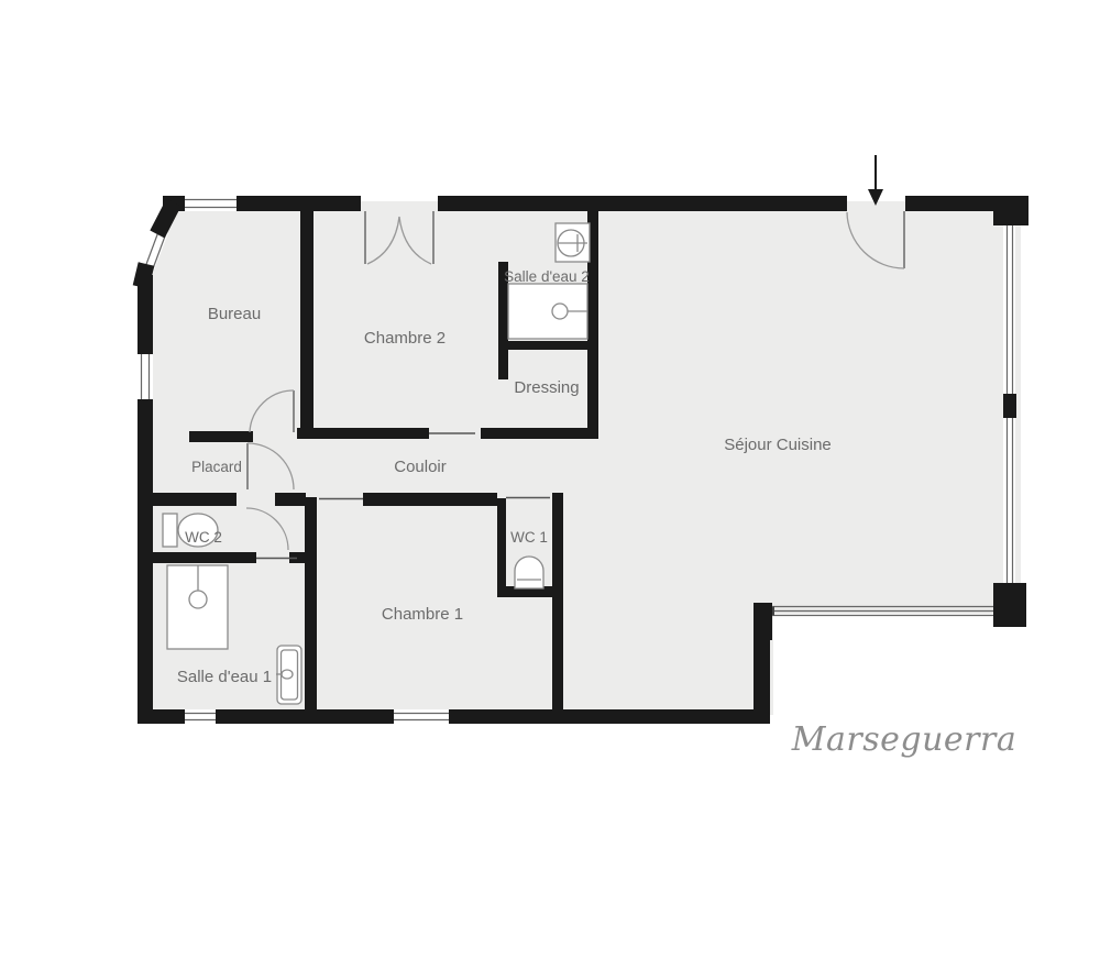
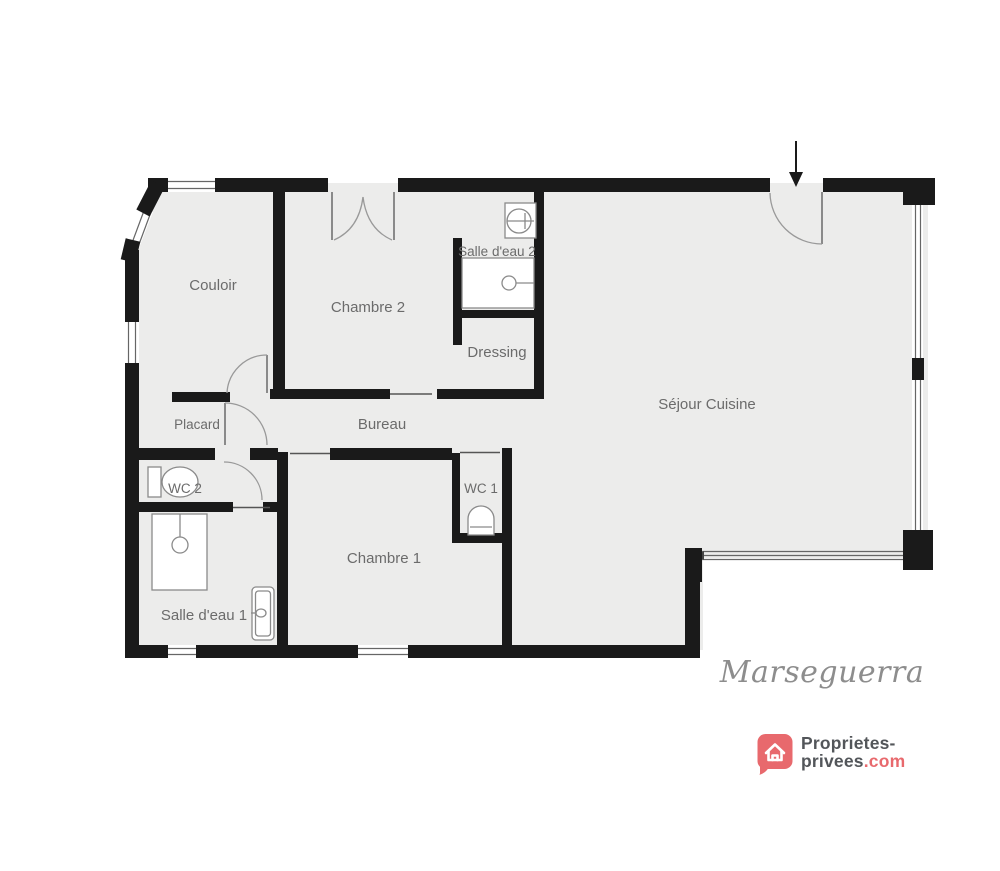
- Bureau
+ Couloir
  Chambre 2
  Salle d'eau 2
  Dressing
  Placard
- Couloir
+ Bureau
  WC 2
  WC 1
  Chambre 1
  Salle d'eau 1
  Séjour Cuisine
  Marseguerra
+ Proprietes-
+ privees.com
